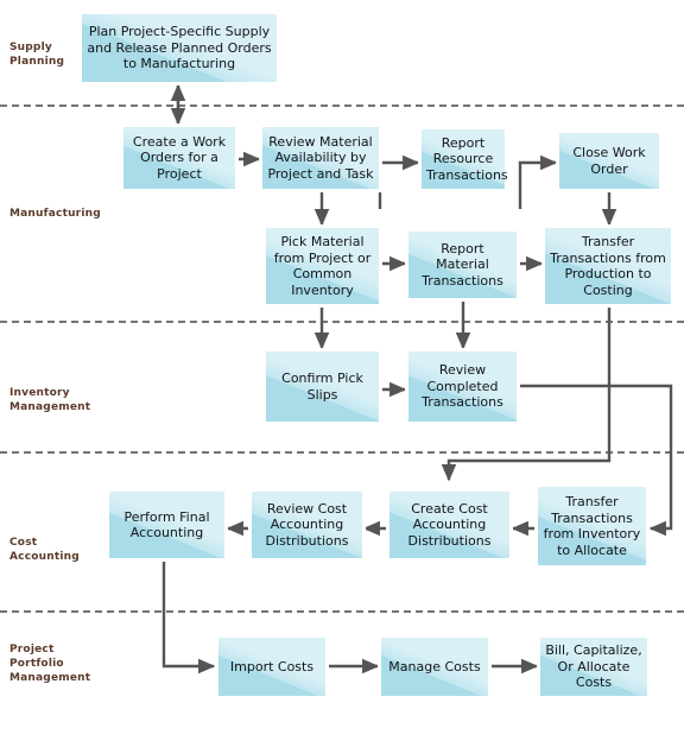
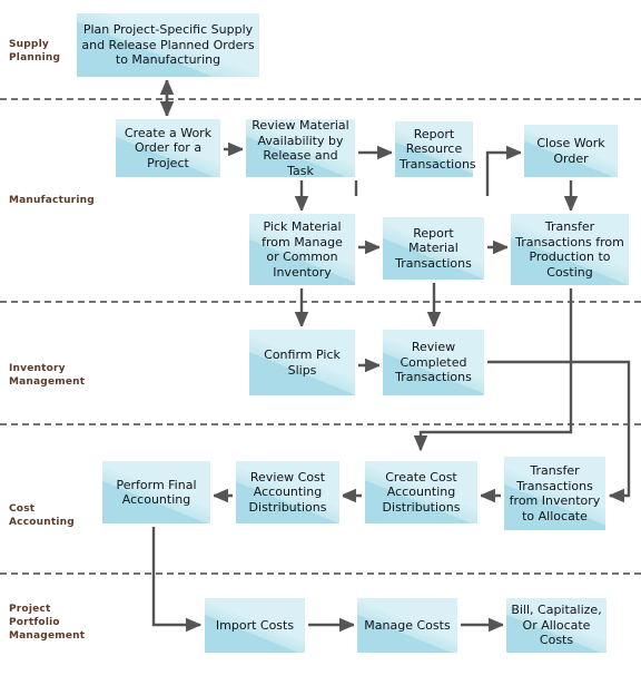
  Supply
  Planning
  Manufacturing
  Inventory
  Management
  Cost
  Accounting
  Project
  Portfolio
  Management
  Plan Project-Specific Supply and Release Planned Orders to Manufacturing
- Create a Work Orders for a Project
+ Create a Work Order for a Project
- Review Material Availability by Project and Task
+ Review Material Availability by Release and Task
  Report Resource Transactions
  Close Work Order
- Pick Material from Project or Common Inventory
+ Pick Material from Manage or Common Inventory
  Report Material Transactions
  Transfer Transactions from Production to Costing
  Confirm Pick Slips
  Review Completed Transactions
  Perform Final Accounting
  Review Cost Accounting Distributions
  Create Cost Accounting Distributions
  Transfer Transactions from Inventory to Allocate
  Import Costs
  Manage Costs
  Bill, Capitalize, Or Allocate Costs
